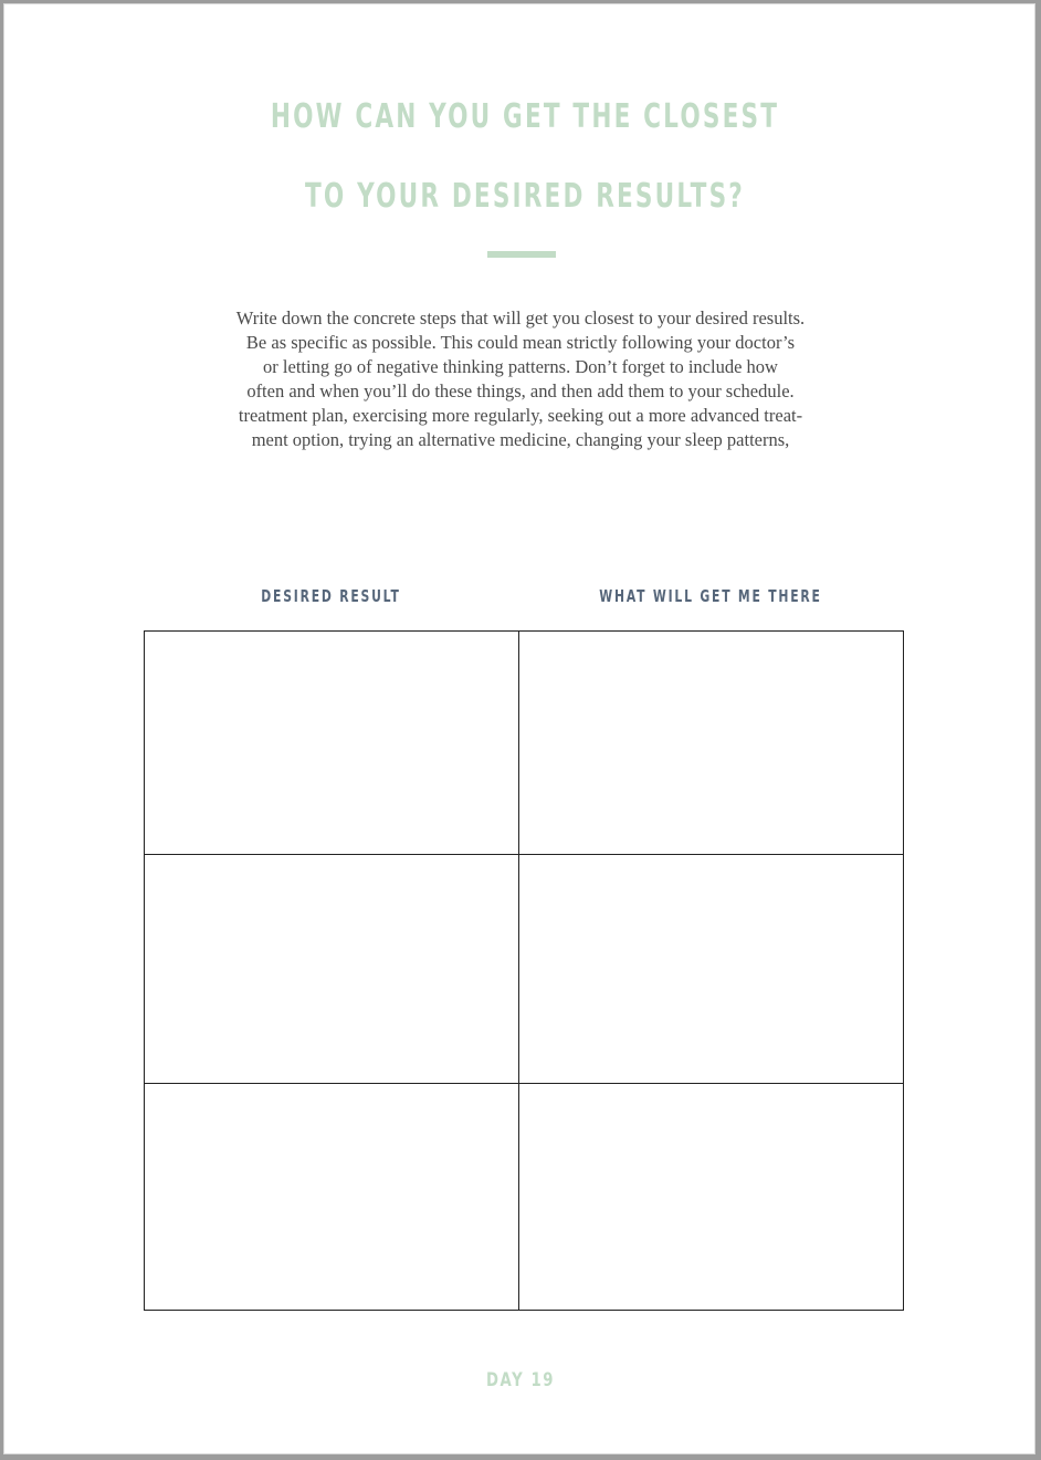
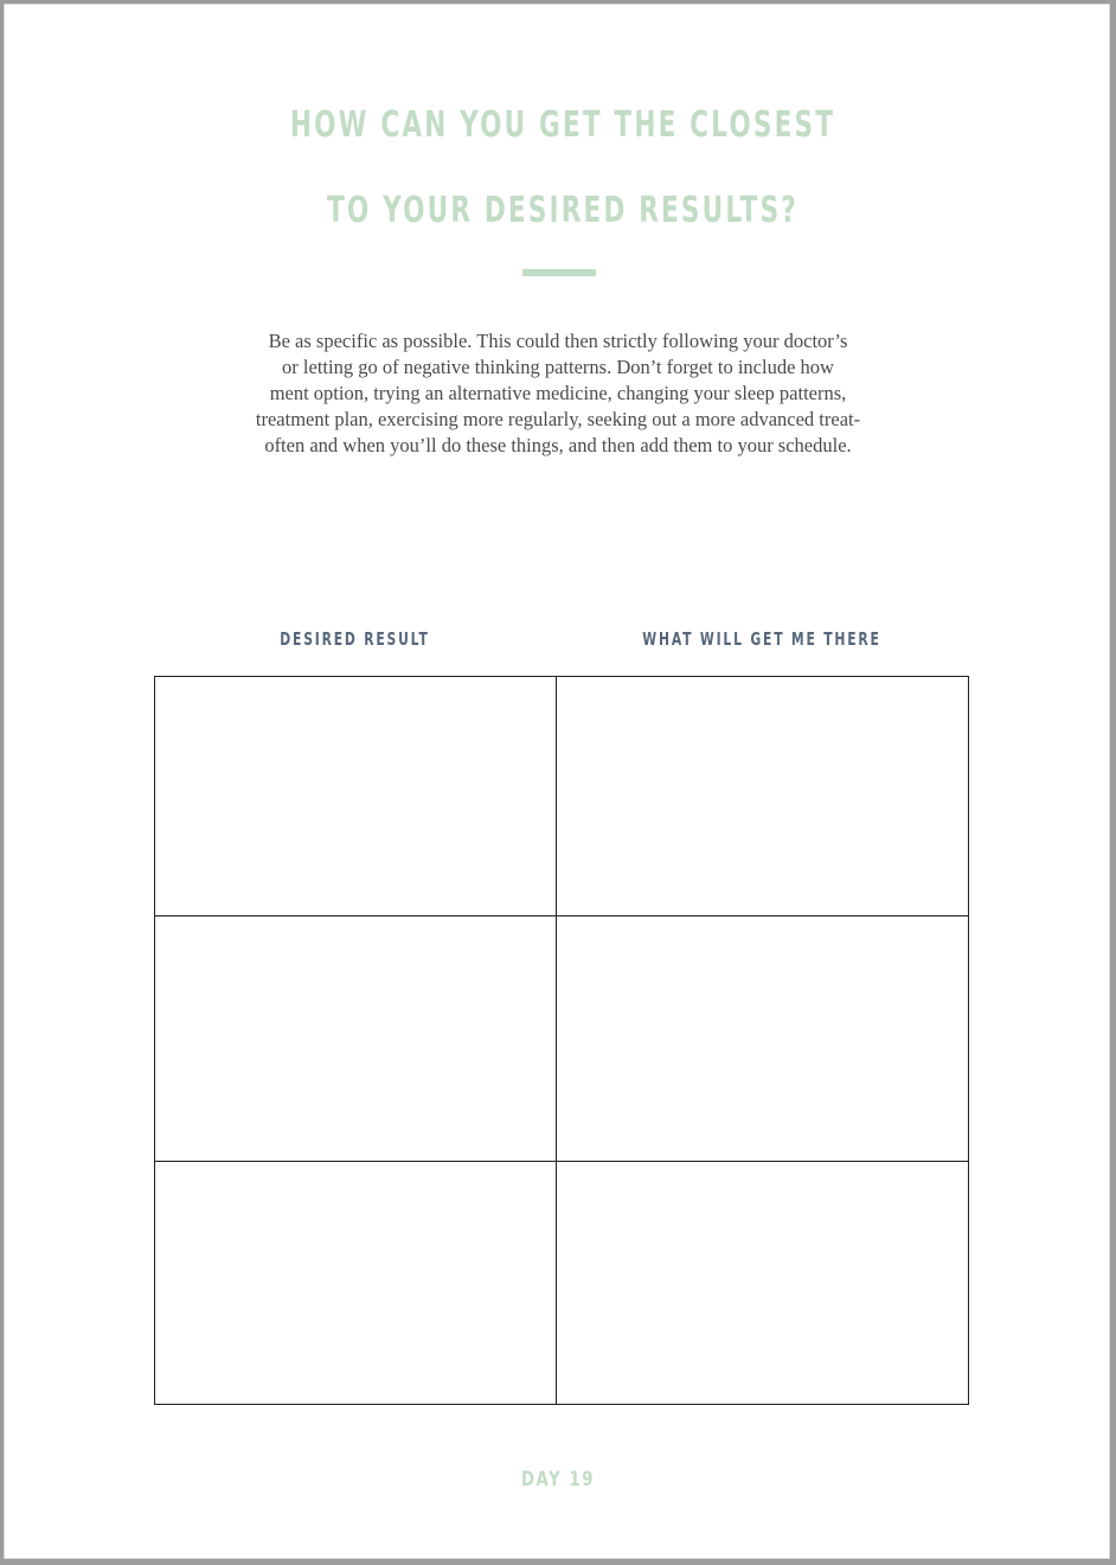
  HOW CAN YOU GET THE CLOSEST
  TO YOUR DESIRED RESULTS?
- Write down the concrete steps that will get you closest to your desired results.
- Be as specific as possible. This could mean strictly following your doctor’s
+ Be as specific as possible. This could then strictly following your doctor’s
  or letting go of negative thinking patterns. Don’t forget to include how
- often and when you’ll do these things, and then add them to your schedule.
+ ment option, trying an alternative medicine, changing your sleep patterns,
  treatment plan, exercising more regularly, seeking out a more advanced treat-
- ment option, trying an alternative medicine, changing your sleep patterns,
+ often and when you’ll do these things, and then add them to your schedule.
  DESIRED RESULT
  WHAT WILL GET ME THERE
  DAY 19
